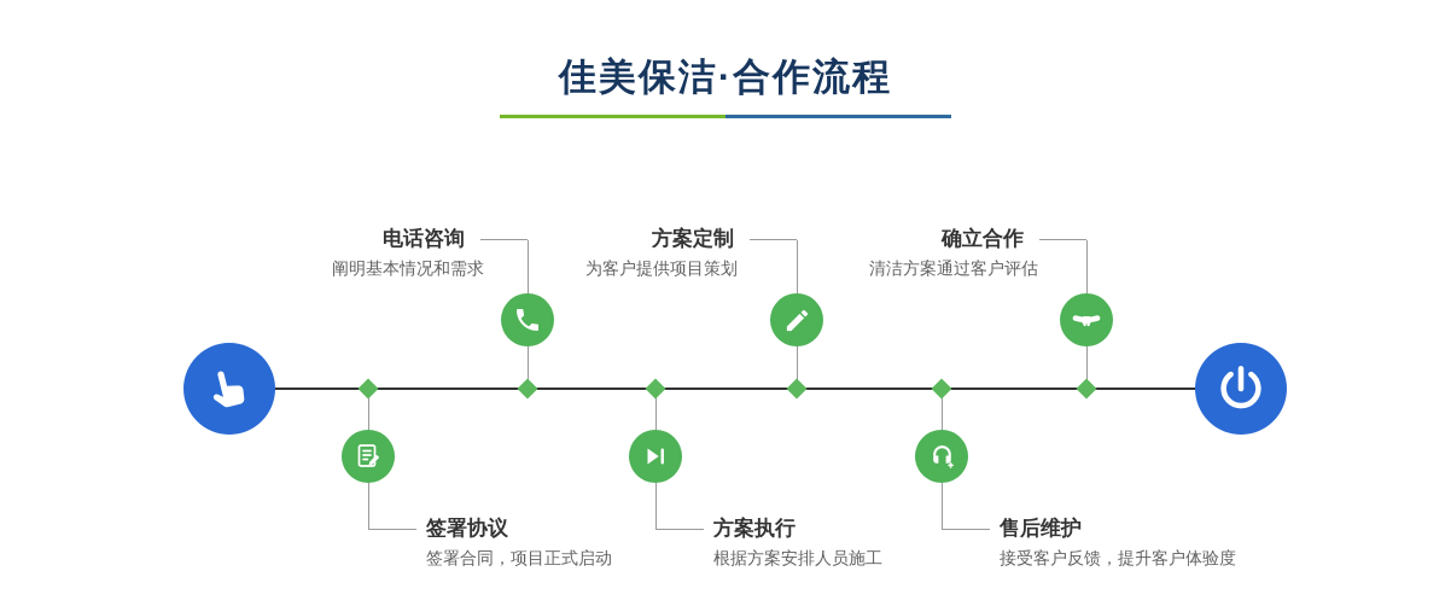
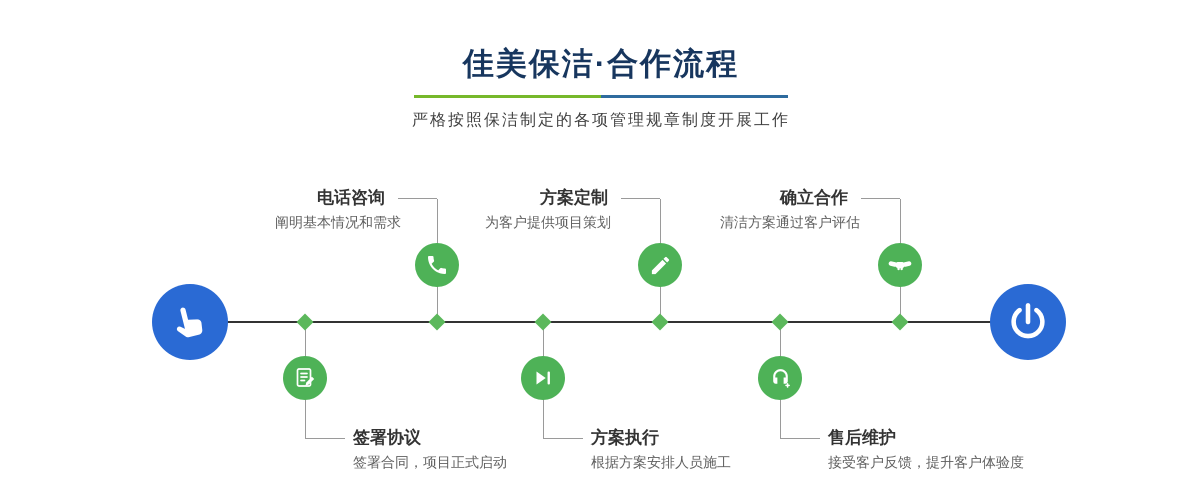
  佳美保洁·合作流程
+ 严格按照保洁制定的各项管理规章制度开展工作
  电话咨询
  阐明基本情况和需求
  方案定制
  为客户提供项目策划
  确立合作
  清洁方案通过客户评估
  签署协议
  签署合同，项目正式启动
  方案执行
  根据方案安排人员施工
  售后维护
  接受客户反馈，提升客户体验度
